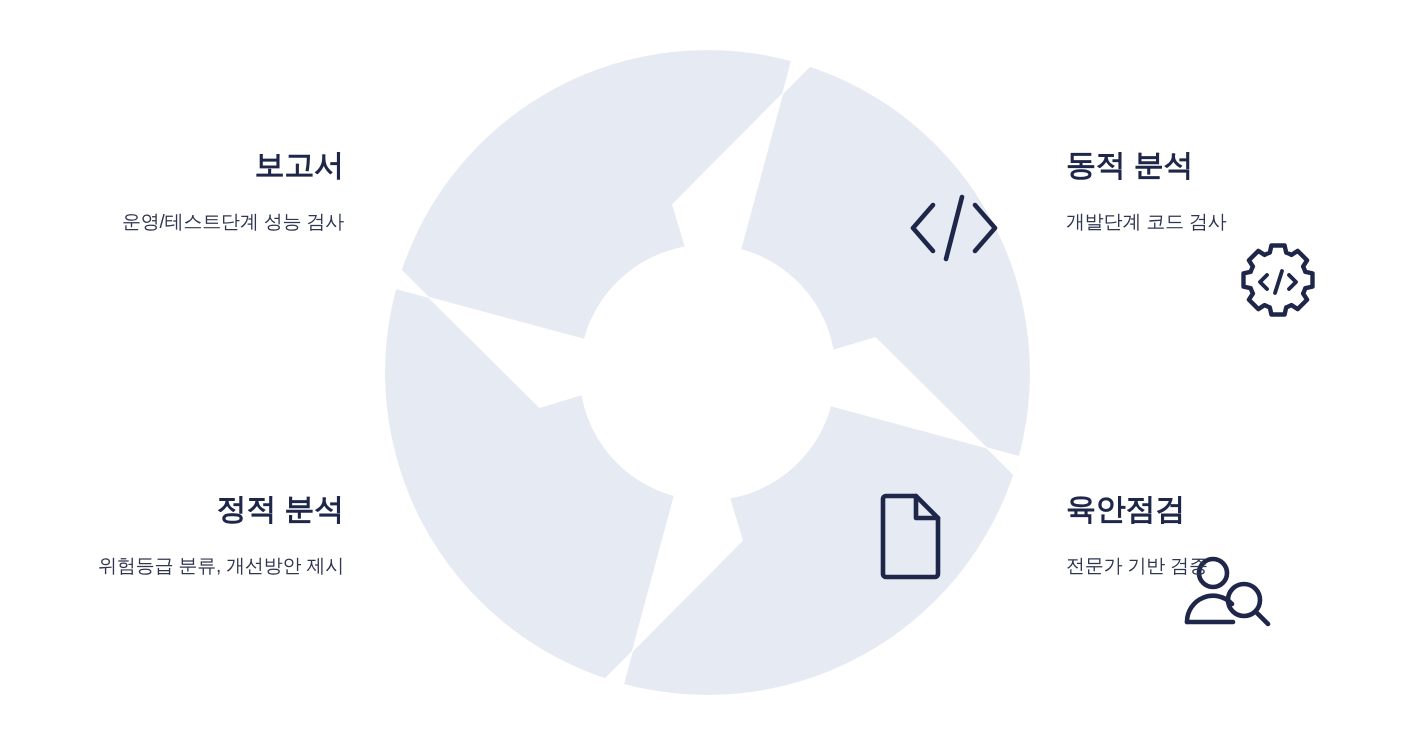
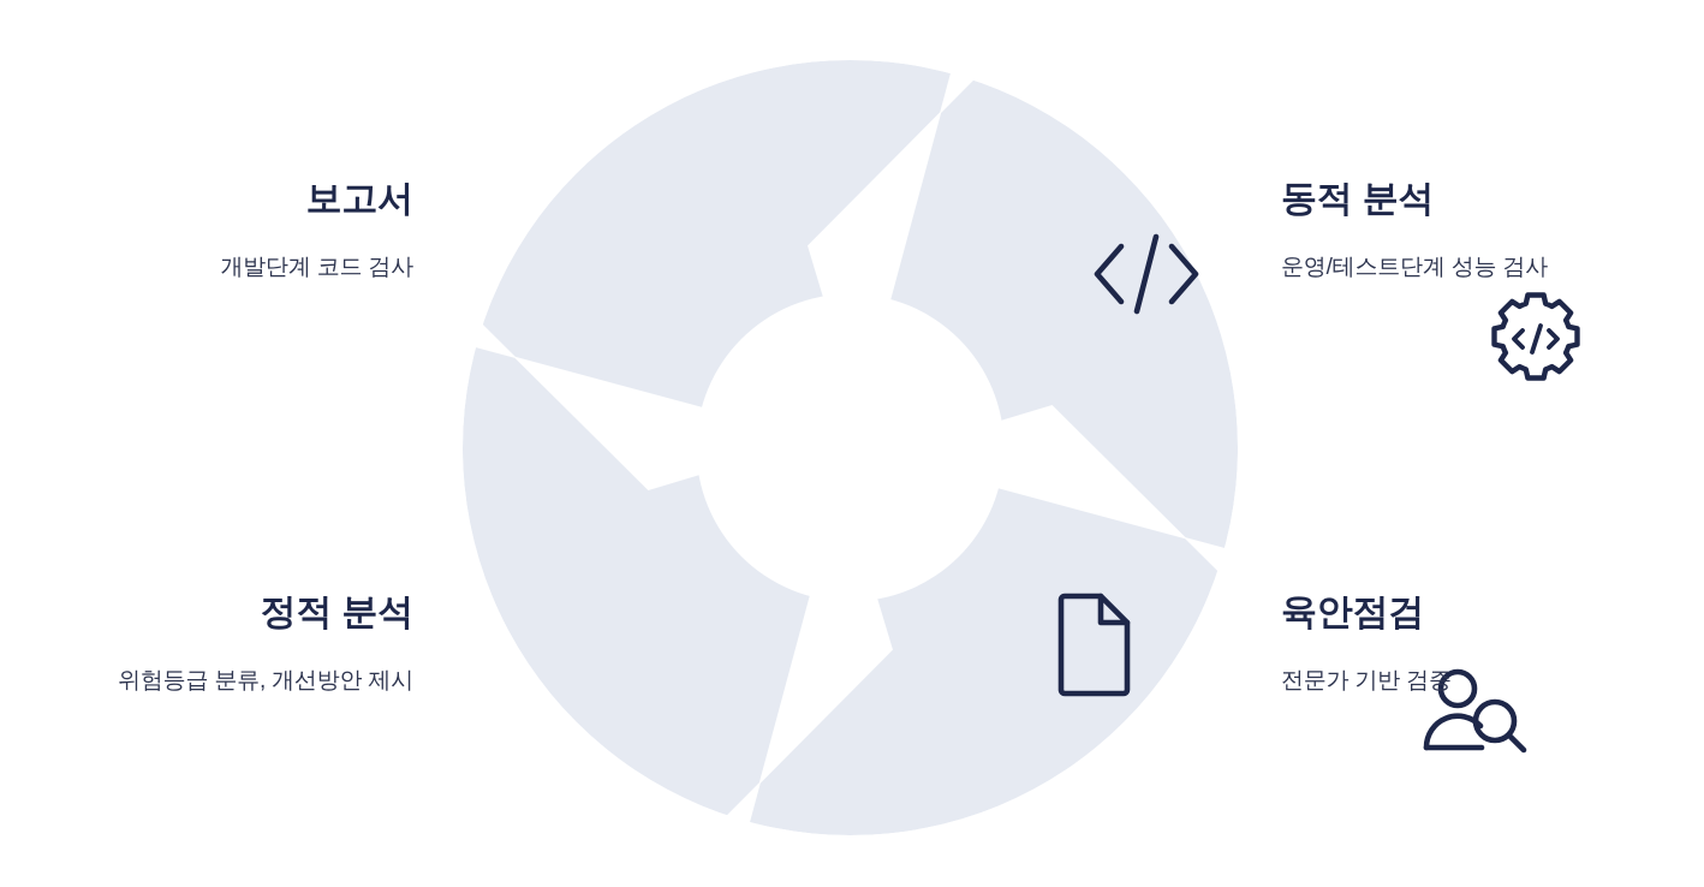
  보고서
- 운영/테스트단계 성능 검사
+ 개발단계 코드 검사
  동적 분석
- 개발단계 코드 검사
+ 운영/테스트단계 성능 검사
  정적 분석
  위험등급 분류, 개선방안 제시
  육안점검
  전문가 기반 검증
